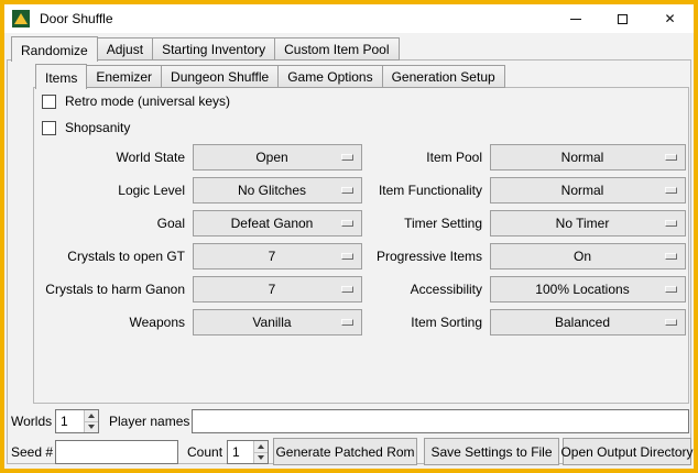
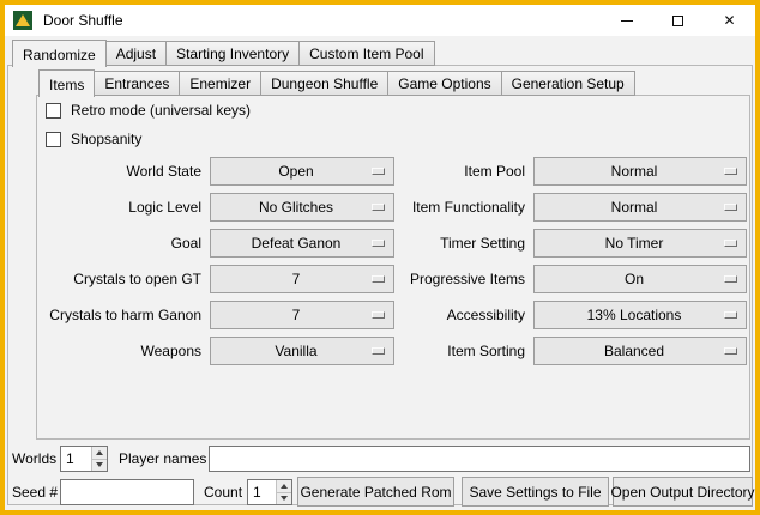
  Door Shuffle
  ✕
  Randomize
  Adjust
  Starting Inventory
  Custom Item Pool
  Items
+ Entrances
  Enemizer
  Dungeon Shuffle
  Game Options
  Generation Setup
  Retro mode (universal keys)
  Shopsanity
  World State
  Open
  Item Pool
  Normal
  Logic Level
  No Glitches
  Item Functionality
  Normal
  Goal
  Defeat Ganon
  Timer Setting
  No Timer
  Crystals to open GT
  7
  Progressive Items
  On
  Crystals to harm Ganon
  7
  Accessibility
- 100% Locations
+ 13% Locations
  Weapons
  Vanilla
  Item Sorting
  Balanced
  Worlds
  1
  Player names
  Seed #
  Count
  1
  Generate Patched Rom
  Save Settings to File
  Open Output Directory
